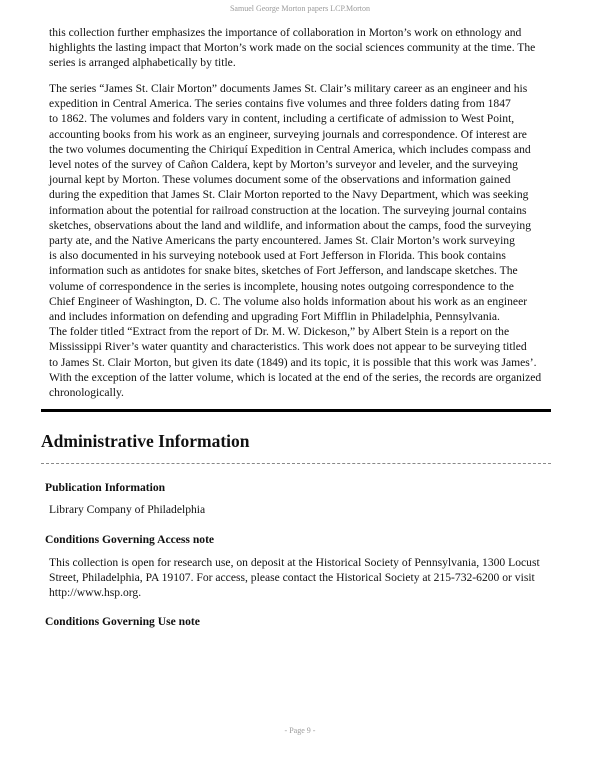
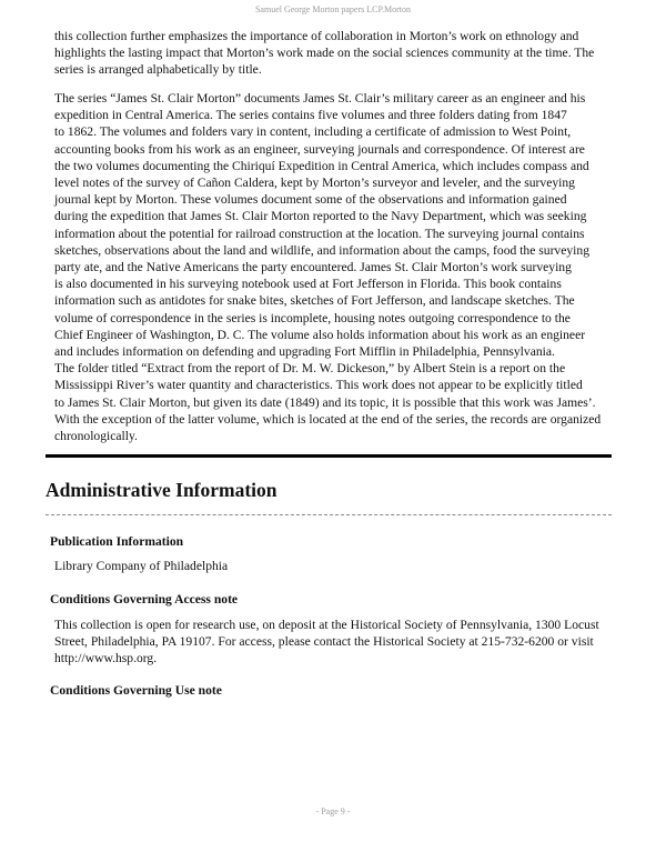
  Samuel George Morton papers LCP.Morton
  this collection further emphasizes the importance of collaboration in Morton’s work on ethnology and
  highlights the lasting impact that Morton’s work made on the social sciences community at the time. The
  series is arranged alphabetically by title.
  The series “James St. Clair Morton” documents James St. Clair’s military career as an engineer and his
  expedition in Central America. The series contains five volumes and three folders dating from 1847
  to 1862. The volumes and folders vary in content, including a certificate of admission to West Point,
  accounting books from his work as an engineer, surveying journals and correspondence. Of interest are
  the two volumes documenting the Chiriquí Expedition in Central America, which includes compass and
  level notes of the survey of Cañon Caldera, kept by Morton’s surveyor and leveler, and the surveying
  journal kept by Morton. These volumes document some of the observations and information gained
  during the expedition that James St. Clair Morton reported to the Navy Department, which was seeking
  information about the potential for railroad construction at the location. The surveying journal contains
  sketches, observations about the land and wildlife, and information about the camps, food the surveying
  party ate, and the Native Americans the party encountered. James St. Clair Morton’s work surveying
  is also documented in his surveying notebook used at Fort Jefferson in Florida. This book contains
  information such as antidotes for snake bites, sketches of Fort Jefferson, and landscape sketches. The
  volume of correspondence in the series is incomplete, housing notes outgoing correspondence to the
  Chief Engineer of Washington, D. C. The volume also holds information about his work as an engineer
  and includes information on defending and upgrading Fort Mifflin in Philadelphia, Pennsylvania.
  The folder titled “Extract from the report of Dr. M. W. Dickeson,” by Albert Stein is a report on the
- Mississippi River’s water quantity and characteristics. This work does not appear to be surveying titled
+ Mississippi River’s water quantity and characteristics. This work does not appear to be explicitly titled
  to James St. Clair Morton, but given its date (1849) and its topic, it is possible that this work was James’.
  With the exception of the latter volume, which is located at the end of the series, the records are organized
  chronologically.
  Administrative Information
  Publication Information
  Library Company of Philadelphia
  Conditions Governing Access note
  This collection is open for research use, on deposit at the Historical Society of Pennsylvania, 1300 Locust
  Street, Philadelphia, PA 19107. For access, please contact the Historical Society at 215-732-6200 or visit
  http://www.hsp.org.
  Conditions Governing Use note
  - Page 9 -
